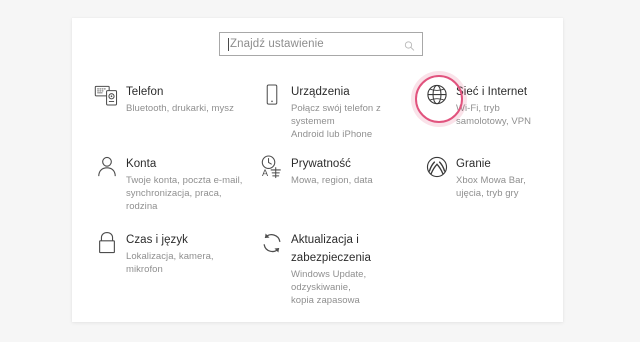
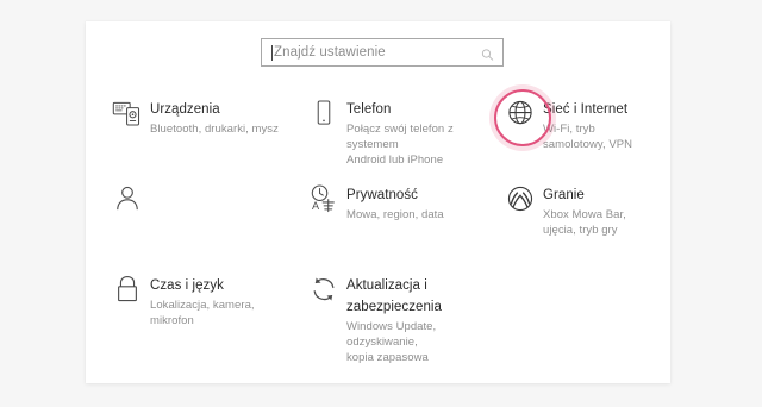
  Znajdź ustawienie
- Telefon
+ Urządzenia
  Bluetooth, drukarki, mysz
- Urządzenia
+ Telefon
  Połącz swój telefon z systemem
  Android lub iPhone
  Sieć i Internet
  Wi-Fi, tryb samolotowy, VPN
- Konta
- Twoje konta, poczta e-mail,
- synchronizacja, praca, rodzina
  A
  Prywatność
  Mowa, region, data
  Granie
  Xbox Mowa Bar, ujęcia, tryb gry
  Czas i język
  Lokalizacja, kamera, mikrofon
  Aktualizacja i
  zabezpieczenia
  Windows Update, odzyskiwanie,
  kopia zapasowa
